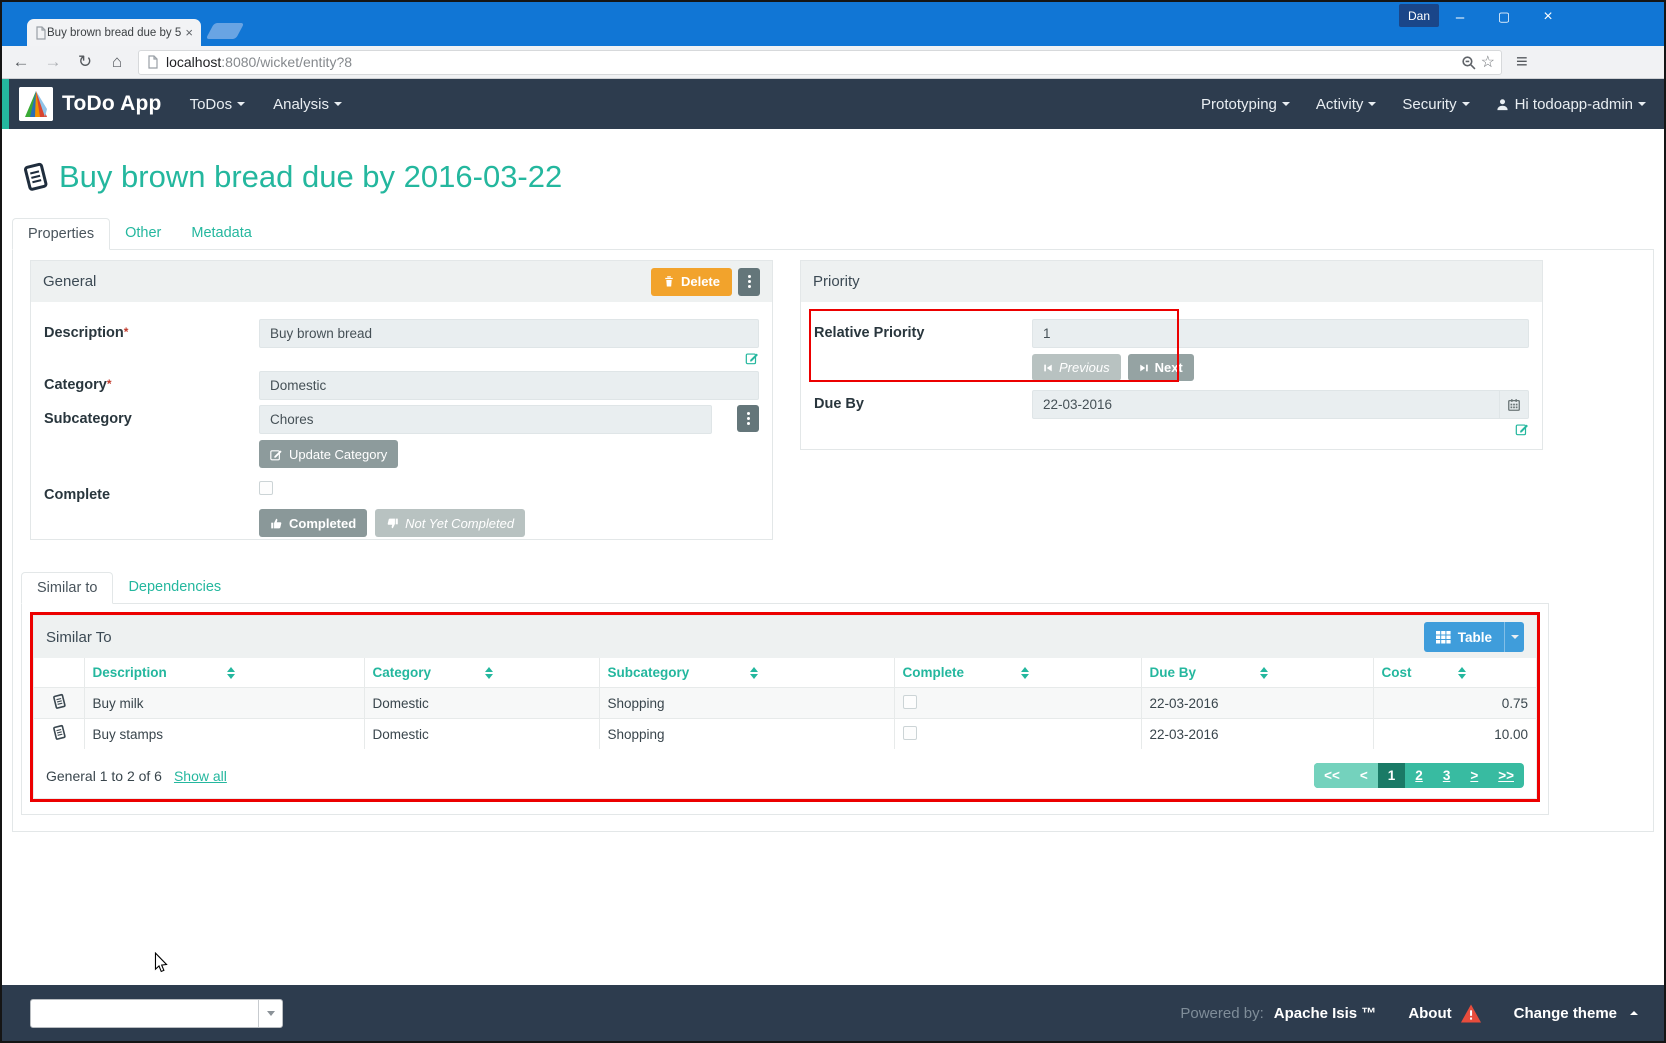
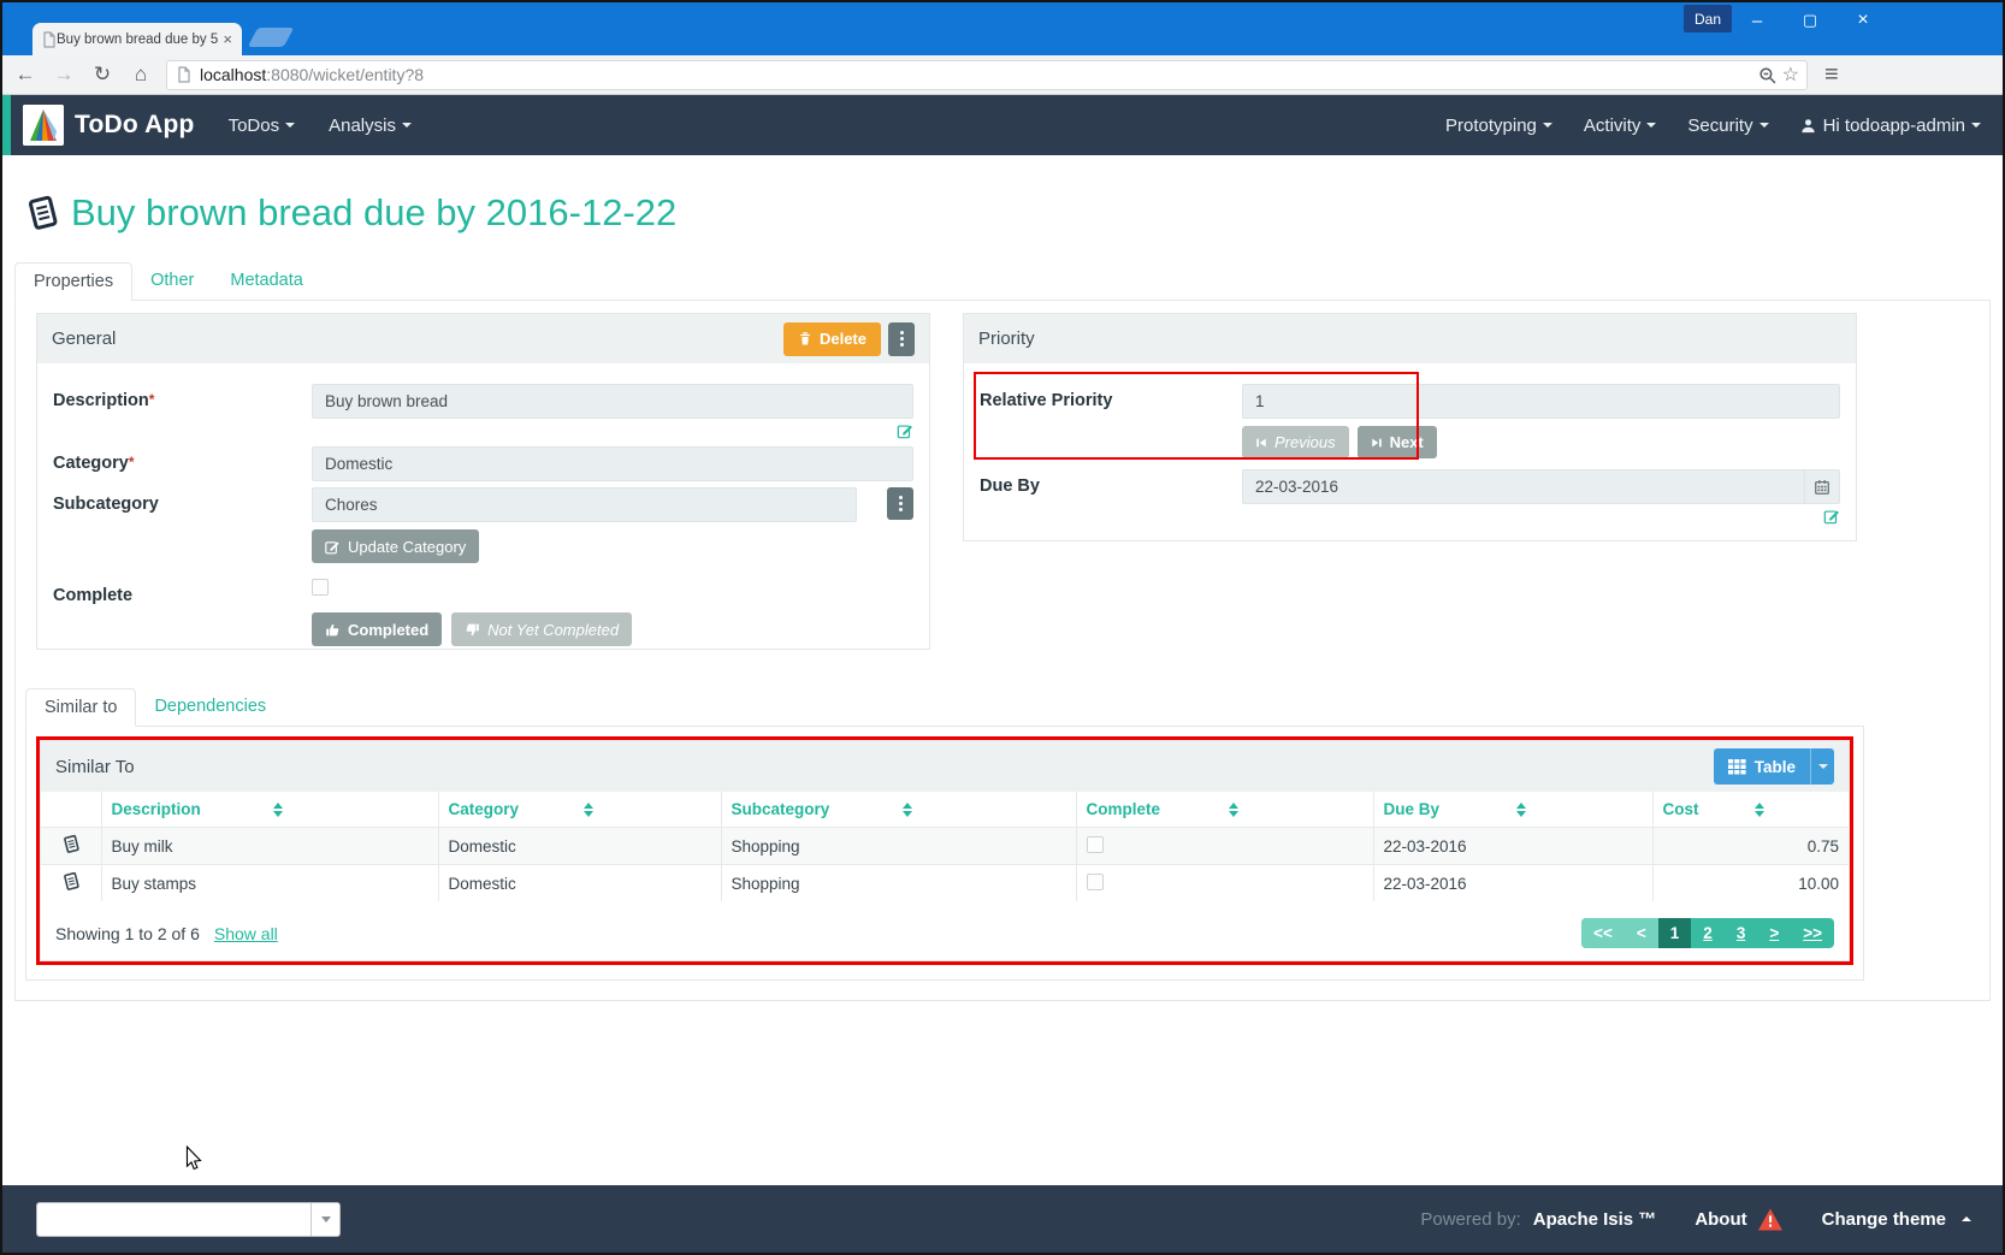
  Buy brown bread due by 5
  ×
  Dan
  –
  ▢
  ×
  ←
  →
  ↻
  ⌂
  localhost:8080/wicket/entity?8
  ☆
  ≡
  ToDo App
  ToDos
  Analysis
  Prototyping
  Activity
  Security
  Hi todoapp-admin
- Buy brown bread due by 2016-03-22
+ Buy brown bread due by 2016-12-22
  Properties
  Other
  Metadata
  General
  Delete
  Description*
  Buy brown bread
  Category*
  Domestic
  Subcategory
  Chores
  Update Category
  Complete
  Completed
  Not Yet Completed
  Priority
  Relative Priority
  1
  Previous
  Next
  Due By
  22-03-2016
  Similar to
  Dependencies
  Similar To
  Table
  	Description	Category	Subcategory	Complete	Due By	Cost
  	Buy milk	Domestic	Shopping		22-03-2016	0.75
  	Buy stamps	Domestic	Shopping		22-03-2016	10.00
- General 1 to 2 of 6
+ Showing 1 to 2 of 6
  Show all
  <<
  <
  1
  2
  3
  >
  >>
  Powered by: Apache Isis ™
  About
  Change theme
